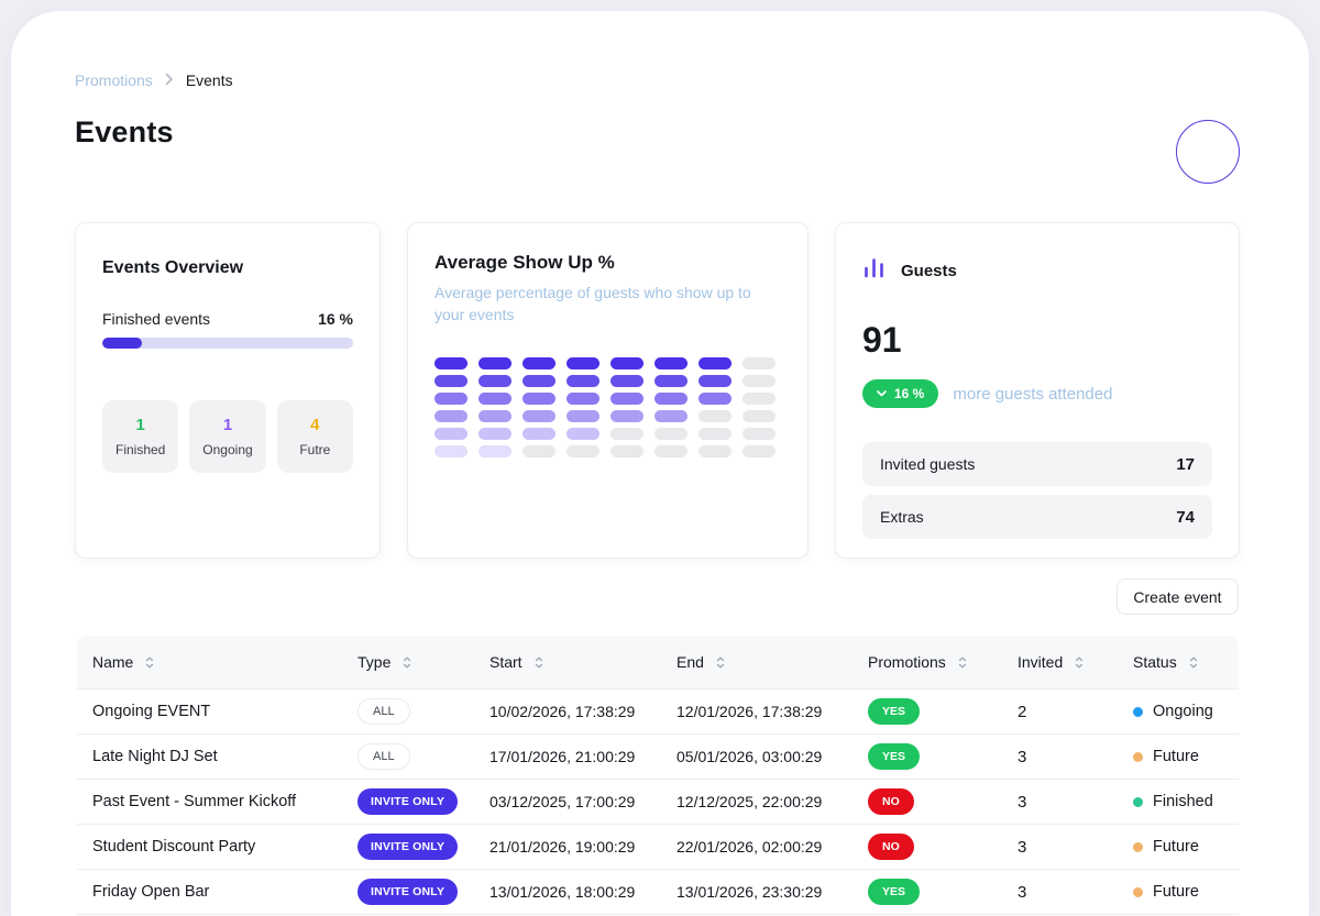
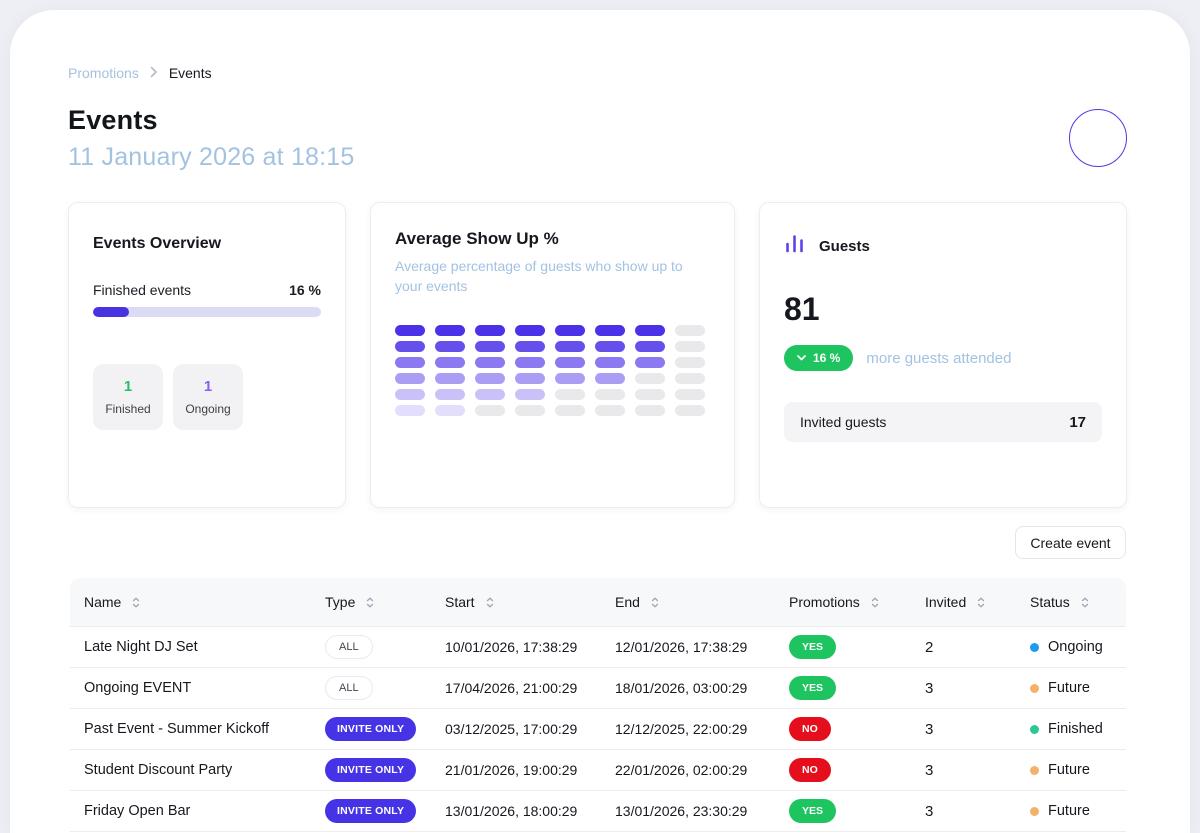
  Promotions
  Events
  Events
+ 11 January 2026 at 18:15
  Events Overview
  Finished events
  16 %
  1
  Finished
  1
  Ongoing
- 4
- Futre
  Average Show Up %
  Average percentage of guests who show up to your events
  Guests
- 91
+ 81
  16 %
  more guests attended
  Invited guests
  17
- Extras
- 74
  Create event
  Name
  Type
  Start
  End
  Promotions
  Invited
  Status
- Ongoing EVENT
+ Late Night DJ Set
  ALL
- 10/02/2026, 17:38:29
+ 10/01/2026, 17:38:29
  12/01/2026, 17:38:29
  YES
  2
  Ongoing
- Late Night DJ Set
+ Ongoing EVENT
  ALL
- 17/01/2026, 21:00:29
+ 17/04/2026, 21:00:29
- 05/01/2026, 03:00:29
+ 18/01/2026, 03:00:29
  YES
  3
  Future
  Past Event - Summer Kickoff
  INVITE ONLY
  03/12/2025, 17:00:29
  12/12/2025, 22:00:29
  NO
  3
  Finished
  Student Discount Party
  INVITE ONLY
  21/01/2026, 19:00:29
  22/01/2026, 02:00:29
  NO
  3
  Future
  Friday Open Bar
  INVITE ONLY
  13/01/2026, 18:00:29
  13/01/2026, 23:30:29
  YES
  3
  Future
